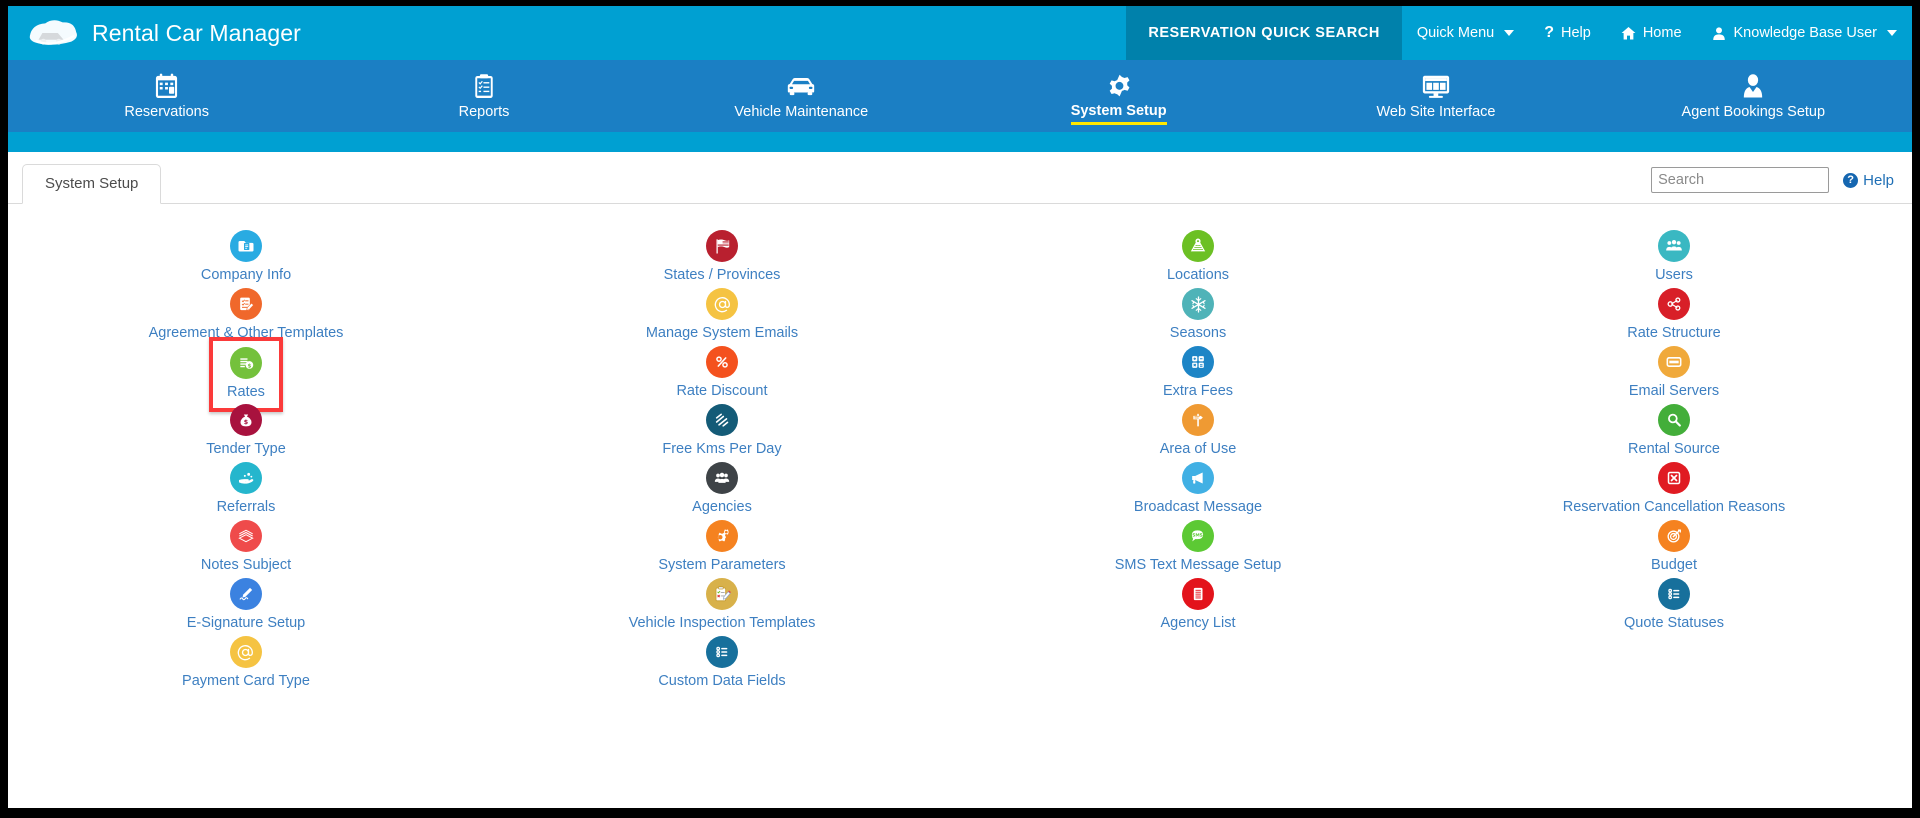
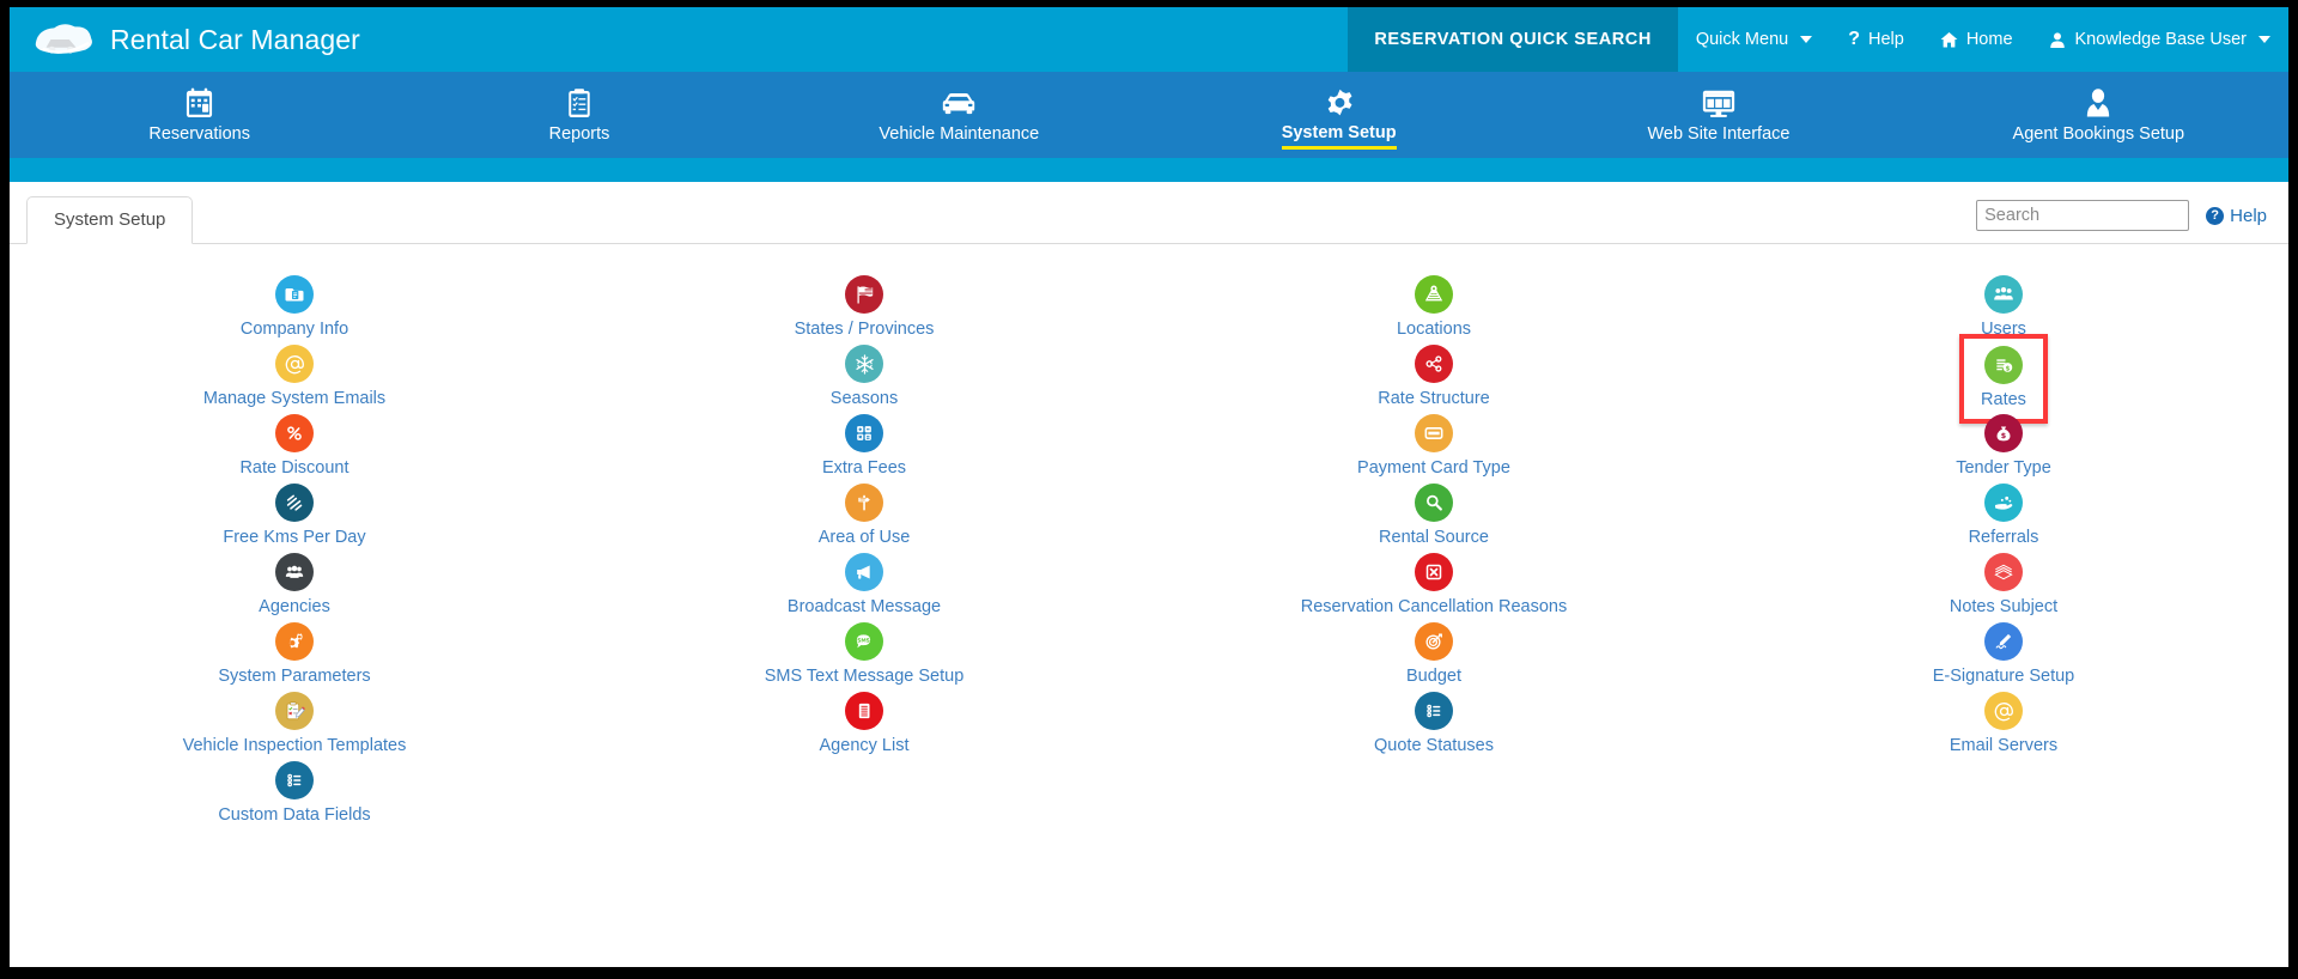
  Rental Car Manager
  RESERVATION QUICK SEARCH
  Quick Menu
  ?
  Help
  Home
  Knowledge Base User
  Reservations
  Reports
  Vehicle Maintenance
  System Setup
  Web Site Interface
  Agent Bookings Setup
  System Setup
  Search
  ?
  Help
  Company Info
  States / Provinces
  Locations
  Users
- Agreement & Other Templates
  Manage System Emails
  Seasons
  Rate Structure
  Rates
  Rate Discount
  Extra Fees
- Email Servers
+ Payment Card Type
  Tender Type
  Free Kms Per Day
  Area of Use
  Rental Source
  Referrals
  Agencies
  Broadcast Message
  Reservation Cancellation Reasons
  Notes Subject
  System Parameters
  SMS Text Message Setup
  Budget
  E-Signature Setup
  Vehicle Inspection Templates
  Agency List
  Quote Statuses
- Payment Card Type
+ Email Servers
  Custom Data Fields
